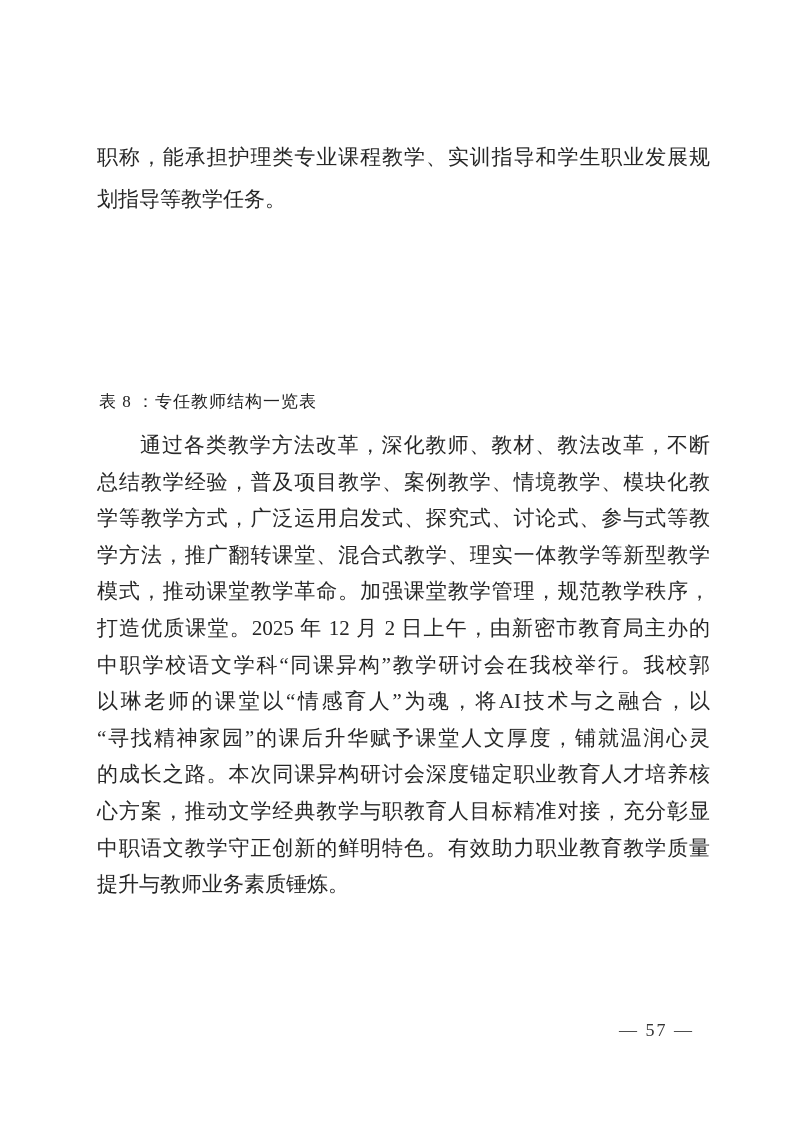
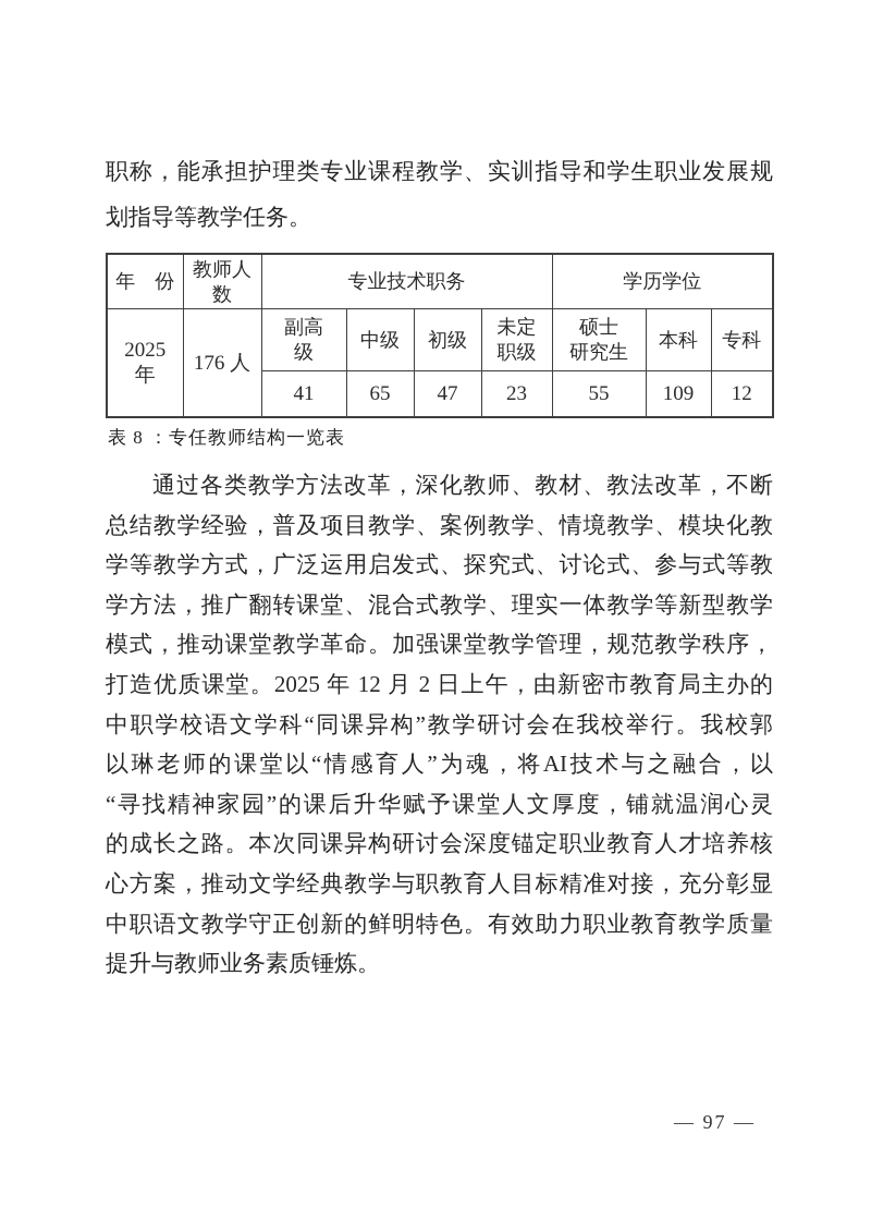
  职称，能承担护理类专业课程教学、实训指导和学生职业发展规
  划指导等教学任务。
+ 年 份	教师人 数	专业技术职务	学历学位
+ 2025 年	176 人	副高 级	中级	初级	未定 职级	硕士 研究生	本科	专科
+ 41	65	47	23	55	109	12
  表 8 ：专任教师结构一览表
  通过各类教学方法改革，深化教师、教材、教法改革，不断
  总结教学经验，普及项目教学、案例教学、情境教学、模块化教
  学等教学方式，广泛运用启发式、探究式、讨论式、参与式等教
  学方法，推广翻转课堂、混合式教学、理实一体教学等新型教学
  模式，推动课堂教学革命。加强课堂教学管理，规范教学秩序，
  打造优质课堂。2025 年 12 月 2 日上午，由新密市教育局主办的
  中职学校语文学科“同课异构”教学研讨会在我校举行。我校郭
  以琳老师的课堂以“情感育人”为魂，将AI技术与之融合，以
  “寻找精神家园”的课后升华赋予课堂人文厚度，铺就温润心灵
  的成长之路。本次同课异构研讨会深度锚定职业教育人才培养核
  心方案，推动文学经典教学与职教育人目标精准对接，充分彰显
  中职语文教学守正创新的鲜明特色。有效助力职业教育教学质量
  提升与教师业务素质锤炼。
- — 57 —
+ — 97 —
